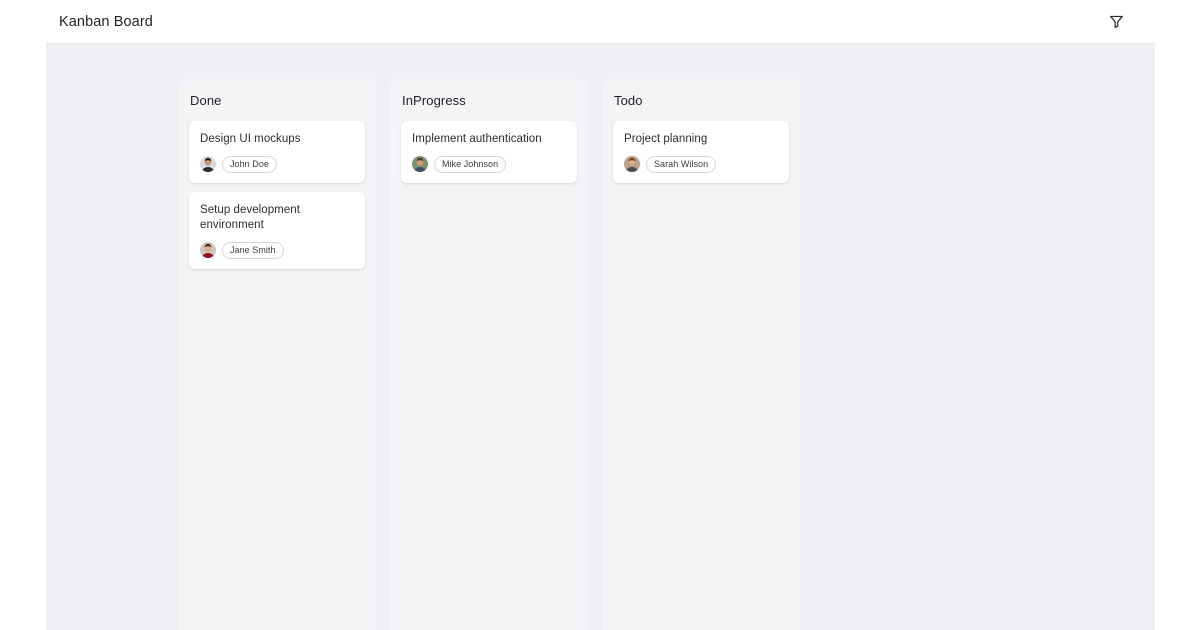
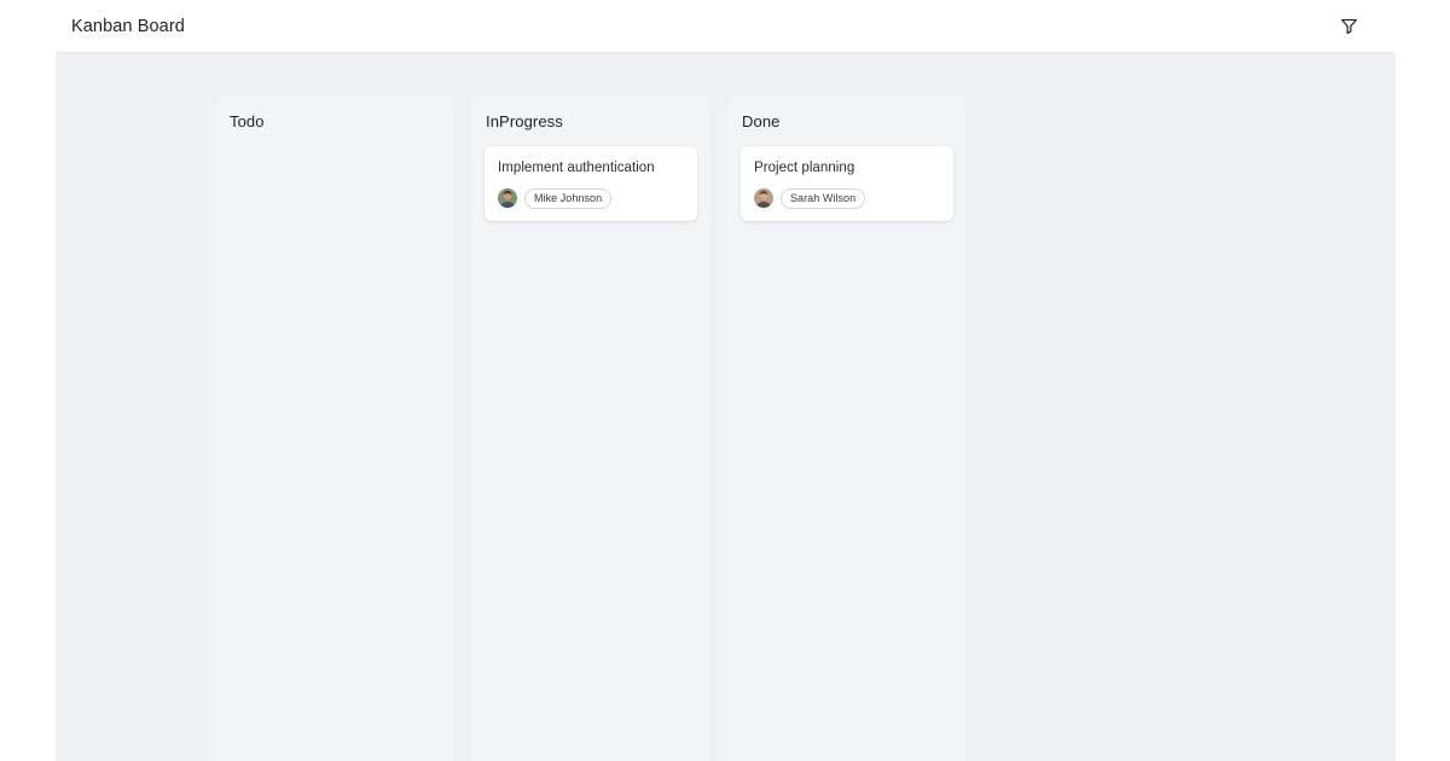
  Kanban Board
- Done
+ Todo
- Design UI mockups
- John Doe
- Setup development environment
- Jane Smith
  InProgress
  Implement authentication
  Mike Johnson
- Todo
+ Done
  Project planning
  Sarah Wilson
